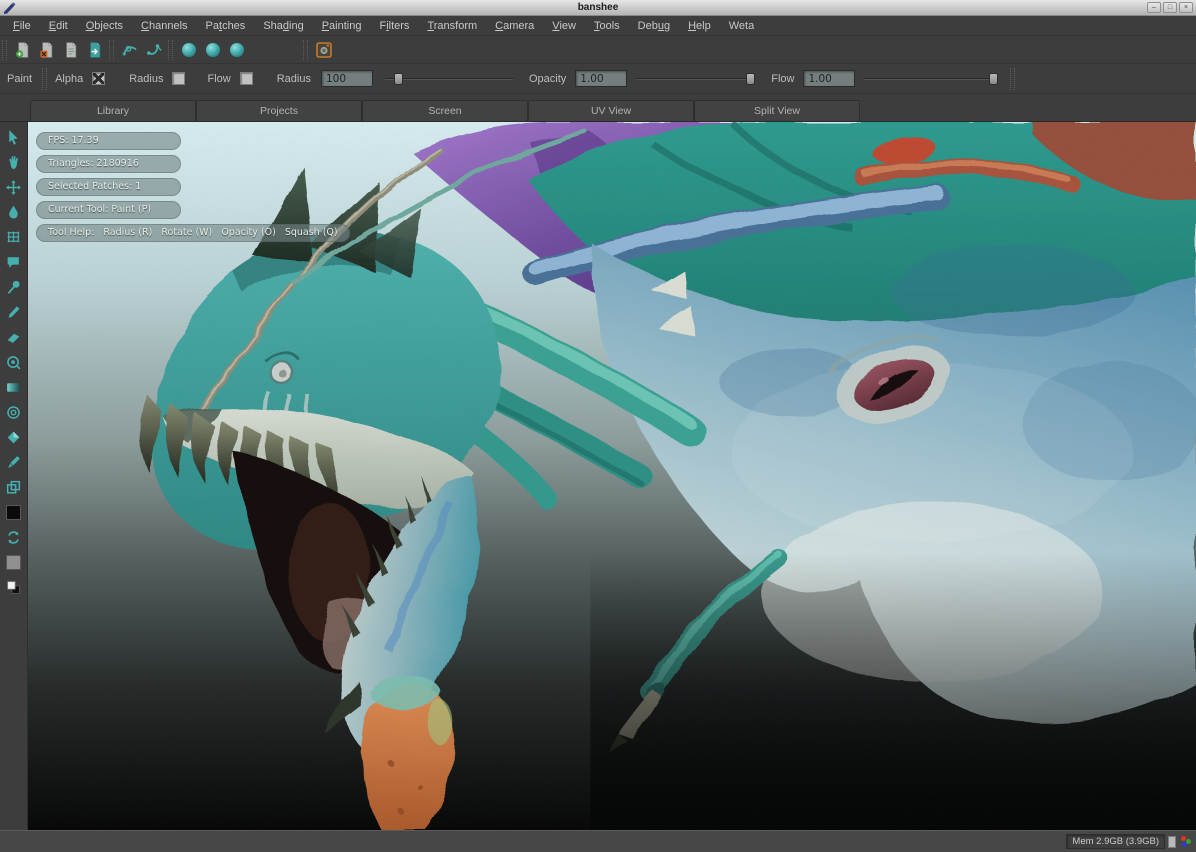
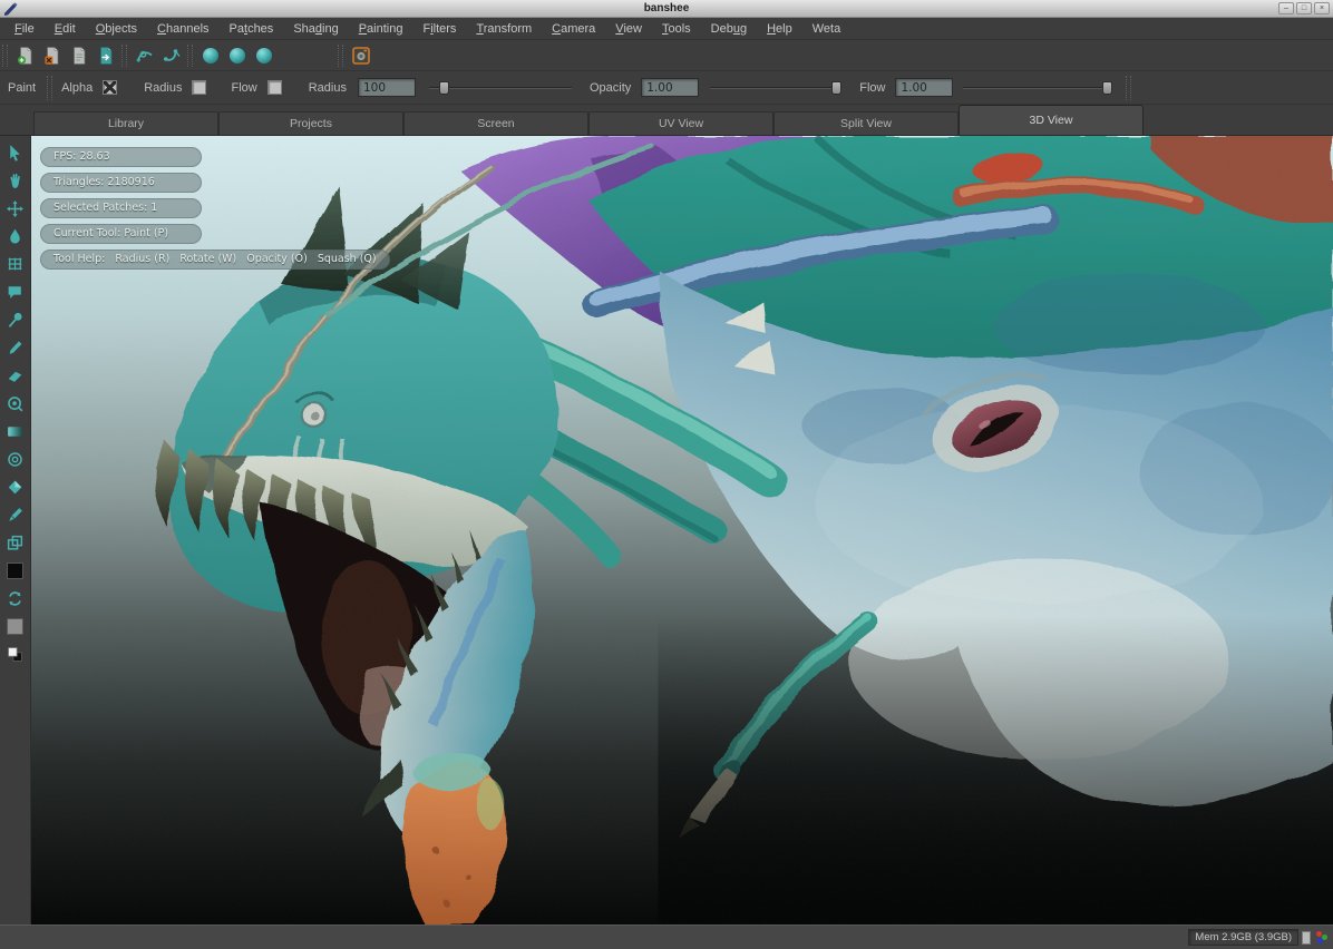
  banshee
  File
  Edit
  Objects
  Channels
  Patches
  Shading
  Painting
  Filters
  Transform
  Camera
  View
  Tools
  Debug
  Help
  Weta
  Paint
  Alpha
  Radius
  Flow
  Radius
  100
  Opacity
  1.00
  Flow
  1.00
  Library
  Projects
  Screen
  UV View
  Split View
+ 3D View
- FPS: 17.39
+ FPS: 28.63
  Triangles: 2180916
  Selected Patches: 1
  Current Tool: Paint (P)
  Tool Help: Radius (R) Rotate (W) Opacity (O) Squash (Q)
  Mem 2.9GB (3.9GB)
